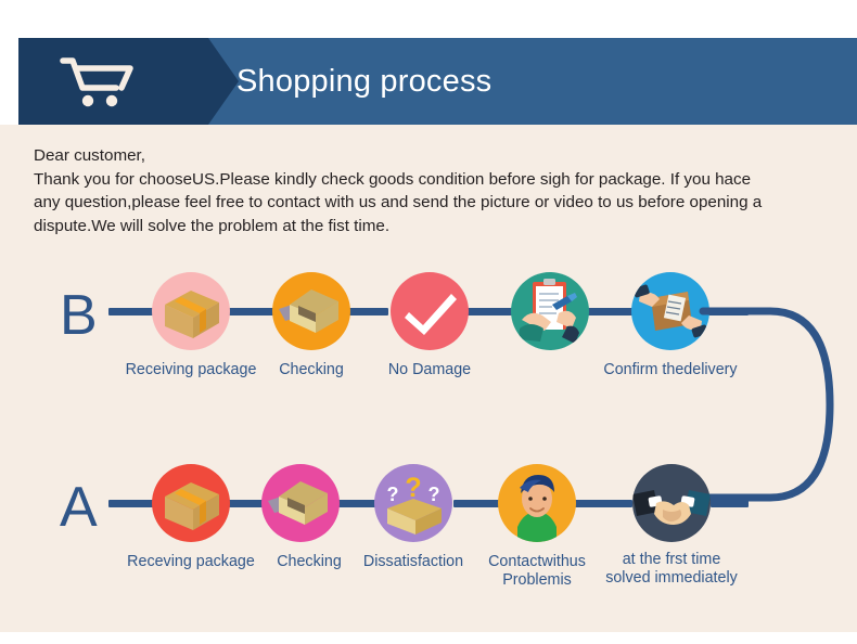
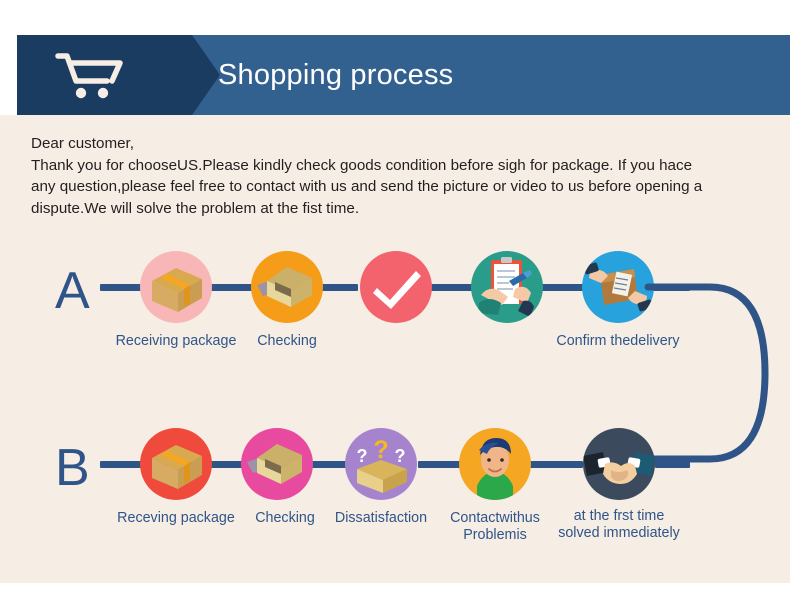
  Shopping process
  Dear customer,
  Thank you for chooseUS.Please kindly check goods condition before sigh for package. If you hace
  any question,please feel free to contact with us and send the picture or video to us before opening a
  dispute.We will solve the problem at the fist time.
- B
+ A
  Receiving package
  Checking
- No Damage
  Confirm thedelivery
- A
+ B
  Receving package
  Checking
  ?
  ?
  ?
  Dissatisfaction
  Contactwithus
  Problemis
  at the frst time
  solved immediately
